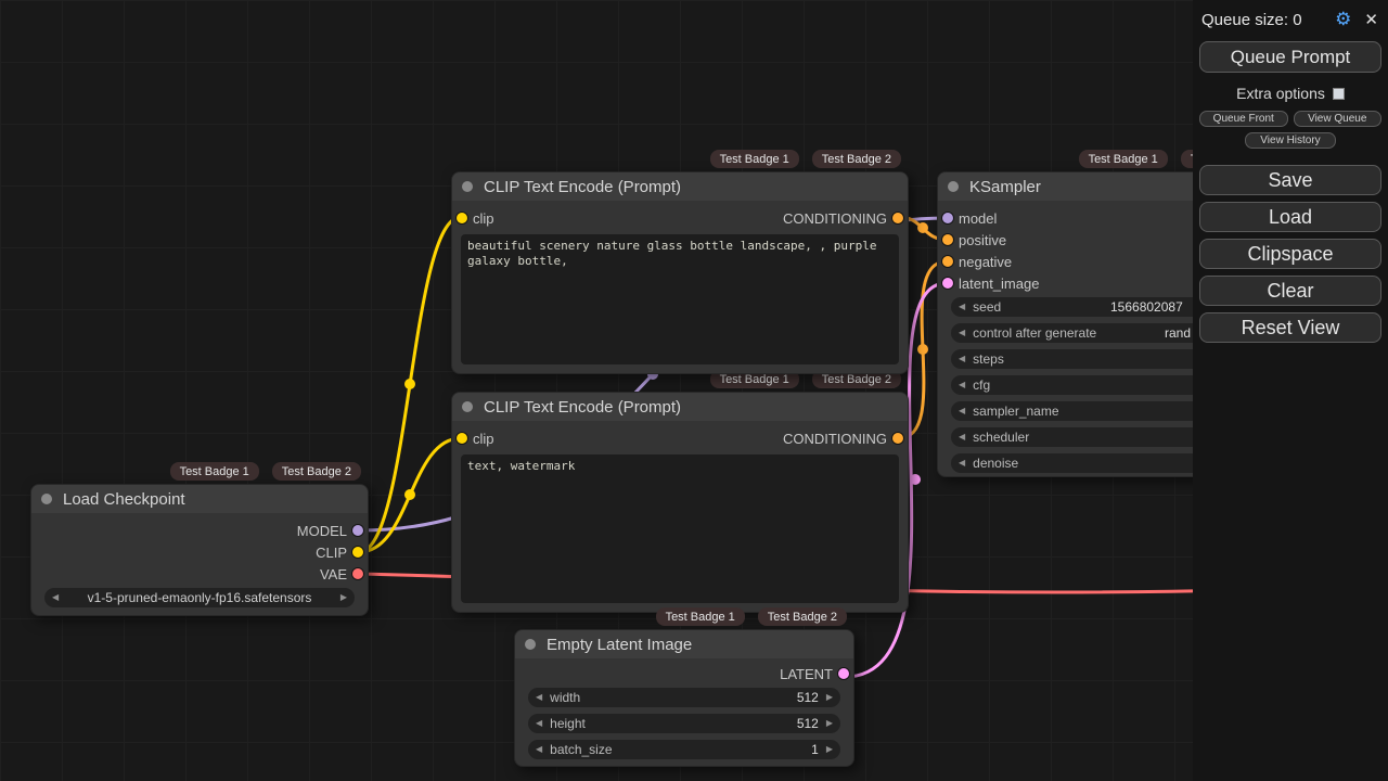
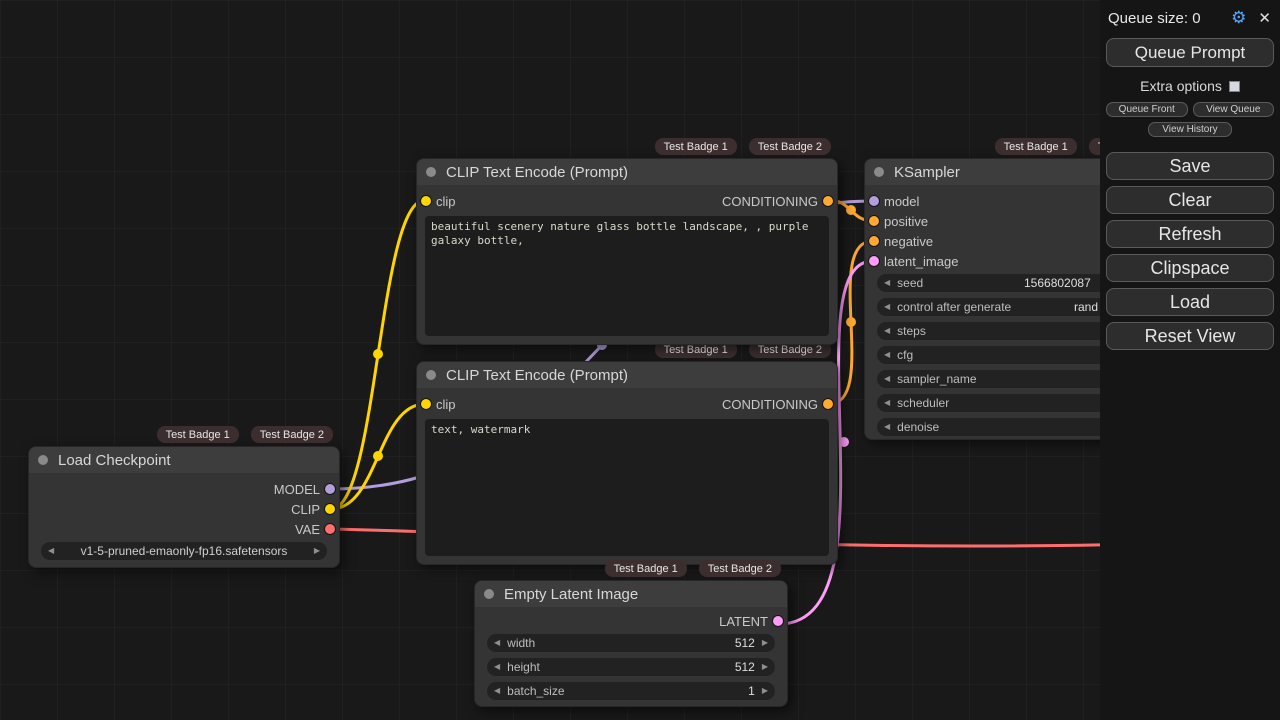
  Test Badge 1
  Test Badge 2
  Load Checkpoint
  MODEL
  CLIP
  VAE
  ◀
  v1-5-pruned-emaonly-fp16.safetensors
  ▶
  Test Badge 1
  Test Badge 2
  CLIP Text Encode (Prompt)
  clip
  CONDITIONING
  beautiful scenery nature glass bottle landscape, , purple galaxy bottle,
  Test Badge 1
  Test Badge 2
  CLIP Text Encode (Prompt)
  clip
  CONDITIONING
  text, watermark
  Test Badge 1
  KSampler
  model
  positive
  negative
  latent_image
  ◀
  seed
  1566802087
  ◀
  control after generate
  rand
  ◀
  steps
  ◀
  cfg
  ◀
  sampler_name
  ◀
  scheduler
  ◀
  denoise
  Test Badge 1
  Test Badge 2
  Empty Latent Image
  LATENT
  ◀
  width
  512
  ▶
  ◀
  height
  512
  ▶
  ◀
  batch_size
  1
  ▶
  Queue size: 0
  ⚙
  ✕
  Queue Prompt
  Extra options
  Queue Front
  View Queue
  View History
  Save
- Load
+ Clear
+ Refresh
  Clipspace
- Clear
+ Load
  Reset View
